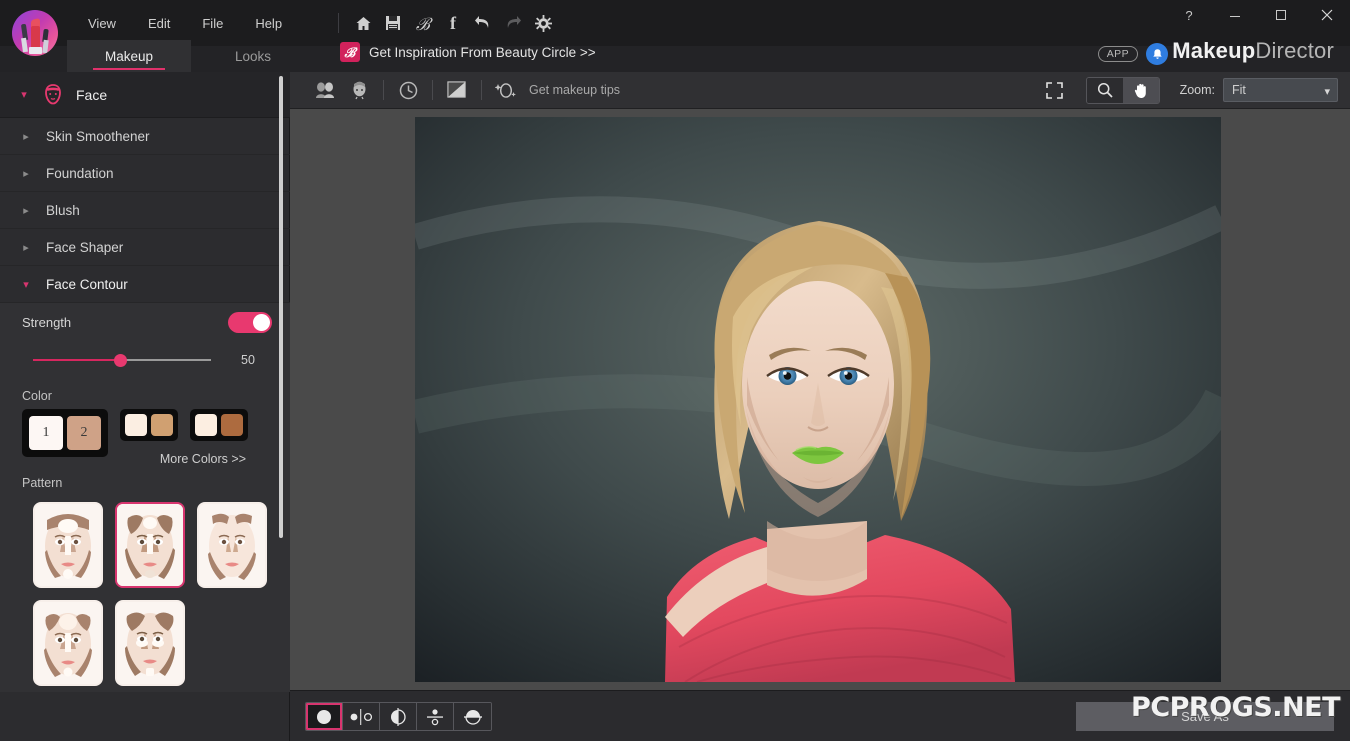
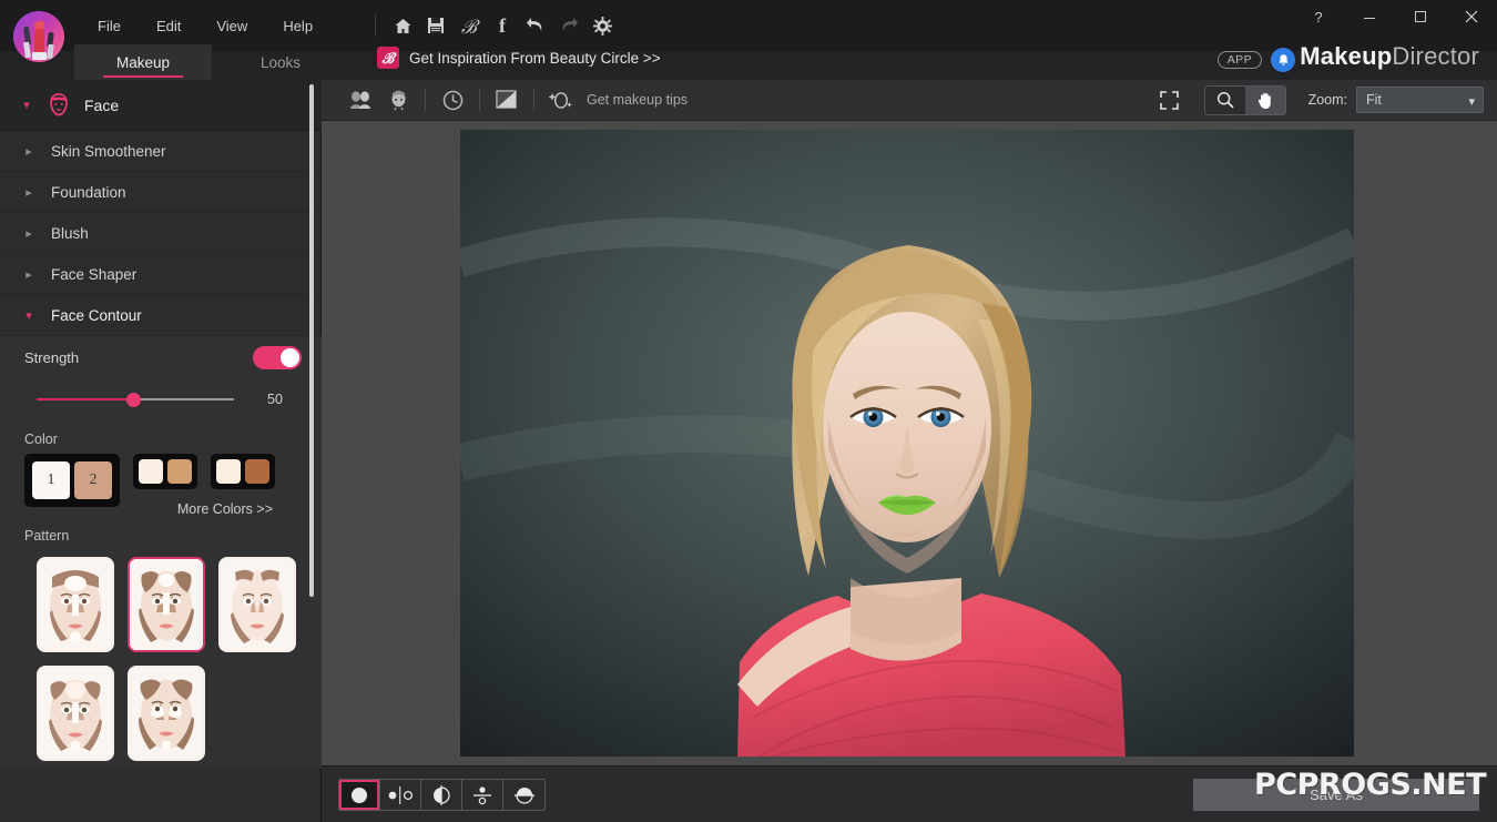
- View
+ File
  Edit
- File
+ View
  Help
  ℬ
  f
  ?
  Makeup
  Looks
  ℬ
  Get Inspiration From Beauty Circle >>
  APP
  MakeupDirector
  ▾
  Face
  ▸
  Skin Smoothener
  ▸
  Foundation
  ▸
  Blush
  ▸
  Face Shaper
  ▾
  Face Contour
  Strength
  50
  Color
  1
  2
  More Colors >>
  Pattern
  Get makeup tips
  Zoom:
  Fit
  ▾
  Save As
  PCPROGS.NET
